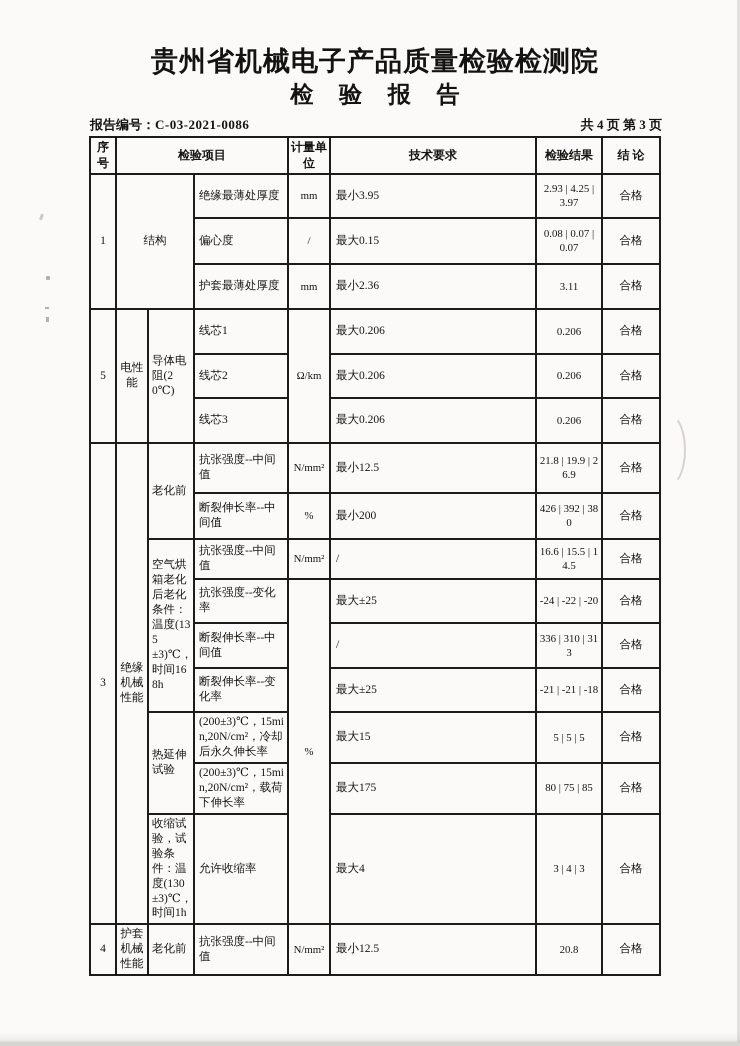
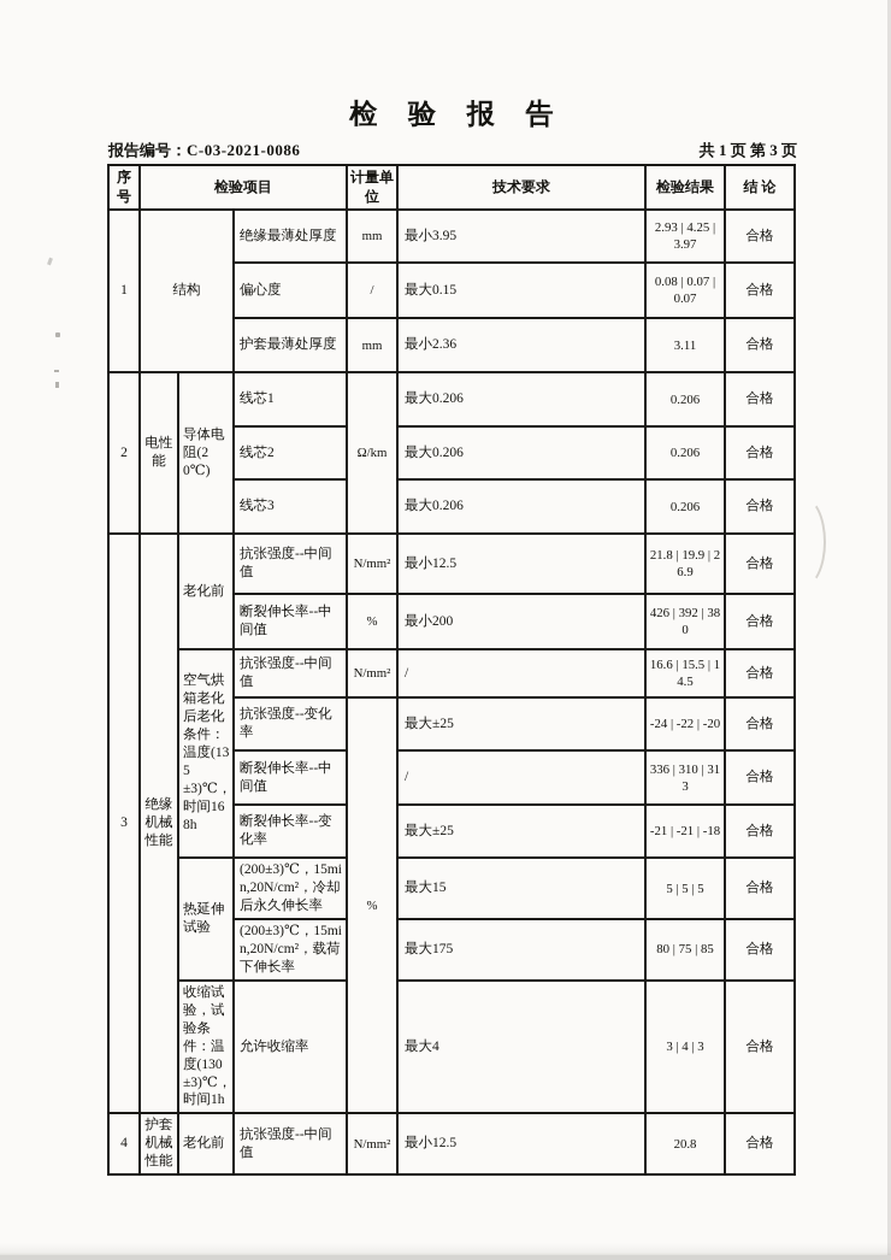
- 贵州省机械电子产品质量检验检测院
  检 验 报 告
  报告编号：
  C-03-2021-0086
- 共 4 页 第 3 页
+ 共 1 页 第 3 页
  序号	检验项目	计量单位	技术要求	检验结果	结 论
  1	结构	绝缘最薄处厚度	mm	最小3.95	2.93 | 4.25 | 3.97	合格
  偏心度	/	最大0.15	0.08 | 0.07 | 0.07	合格
  护套最薄处厚度	mm	最小2.36	3.11	合格
- 5	电性能	导体电阻(20℃)	线芯1	Ω/km	最大0.206	0.206	合格
+ 2	电性能	导体电阻(20℃)	线芯1	Ω/km	最大0.206	0.206	合格
  线芯2	最大0.206	0.206	合格
  线芯3	最大0.206	0.206	合格
  3	绝缘机械性能	老化前	抗张强度--中间值	N/mm²	最小12.5	21.8 | 19.9 | 26.9	合格
  断裂伸长率--中间值	%	最小200	426 | 392 | 380	合格
  空气烘箱老化后老化条件：温度(135±3)℃，时间168h	抗张强度--中间值	N/mm²	/	16.6 | 15.5 | 14.5	合格
  抗张强度--变化率	%	最大±25	-24 | -22 | -20	合格
  断裂伸长率--中间值	/	336 | 310 | 313	合格
  断裂伸长率--变化率	最大±25	-21 | -21 | -18	合格
  热延伸试验	(200±3)℃，15min,20N/cm²，冷却后永久伸长率	最大15	5 | 5 | 5	合格
  (200±3)℃，15min,20N/cm²，载荷下伸长率	最大175	80 | 75 | 85	合格
  收缩试验，试验条件：温度(130±3)℃，时间1h	允许收缩率	最大4	3 | 4 | 3	合格
  4	护套机械性能	老化前	抗张强度--中间值	N/mm²	最小12.5	20.8	合格
